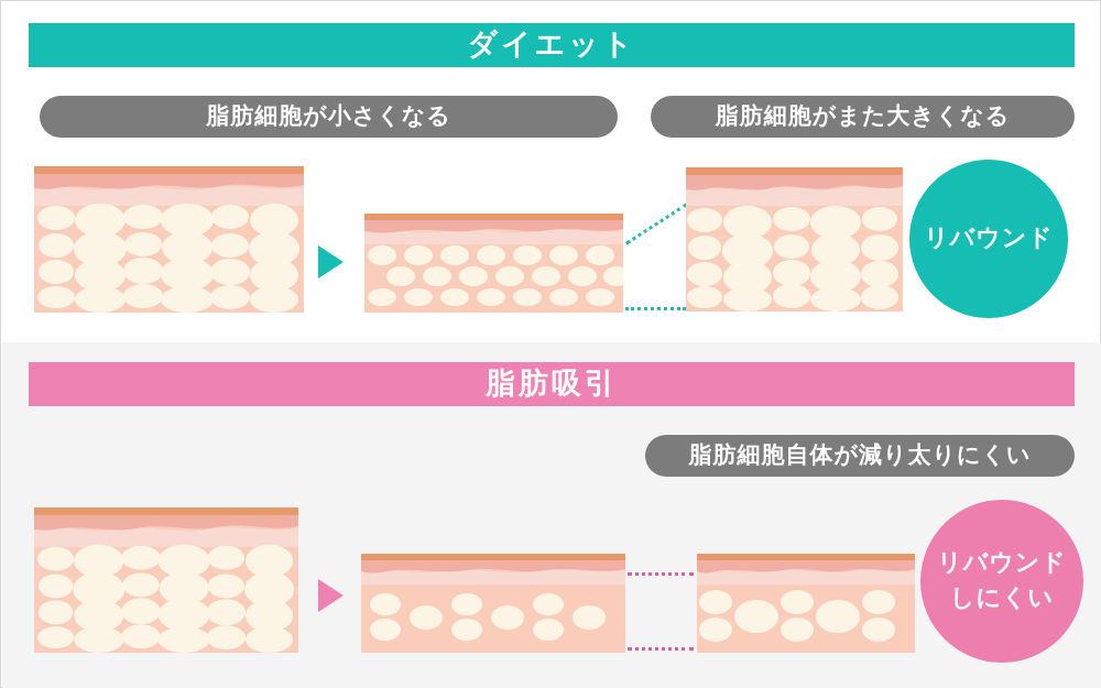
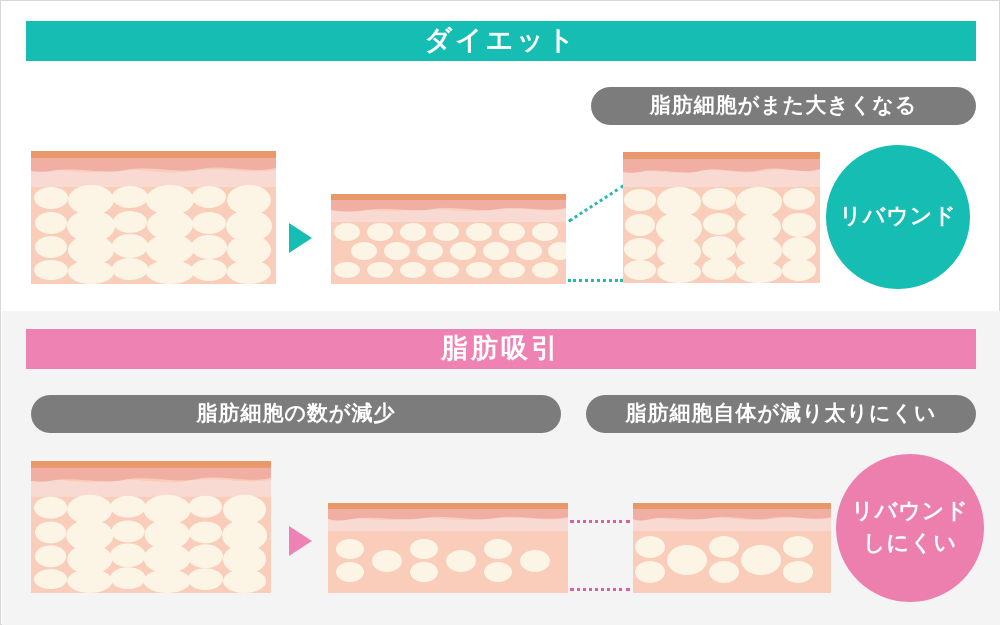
  ダイエット
- 脂肪細胞が小さくなる
  脂肪細胞がまた大きくなる
  リバウンド
  脂肪吸引
+ 脂肪細胞の数が減少
  脂肪細胞自体が減り太りにくい
  リバウンド
  しにくい
